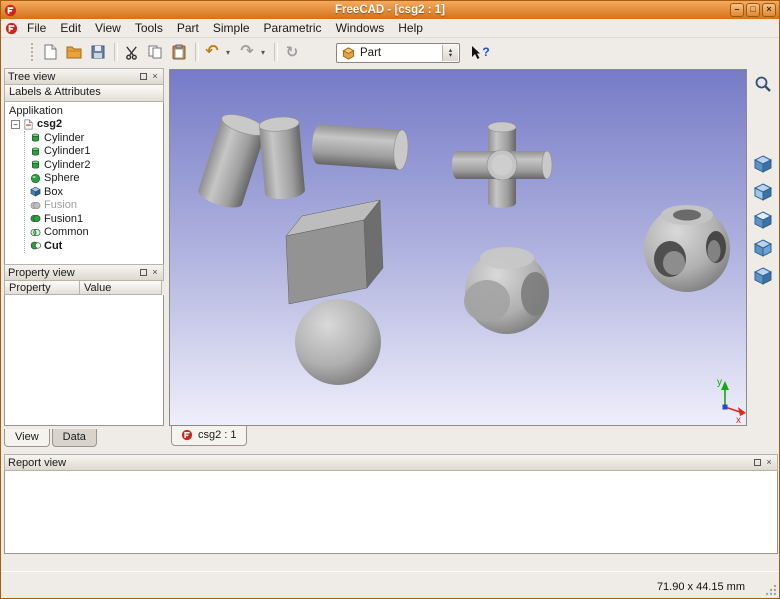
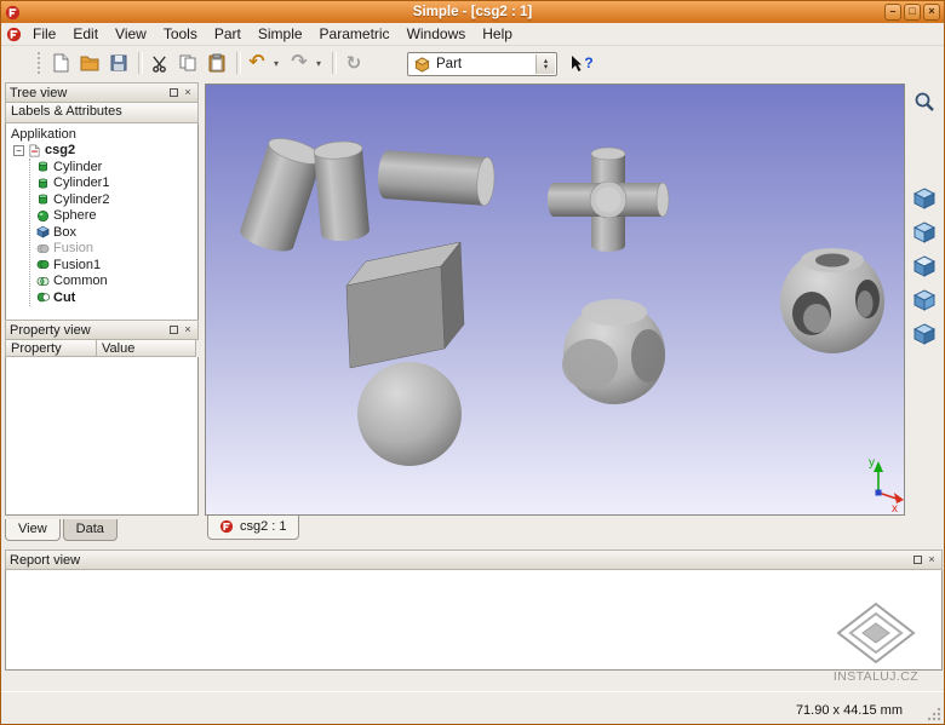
- FreeCAD - [csg2 : 1]
+ Simple - [csg2 : 1]
  –
  □
  ×
  File
  Edit
  View
  Tools
  Part
  Simple
  Parametric
  Windows
  Help
  ↶
  ▾
  ↷
  ▾
  ↻
  Part
  ?
  Tree view
  ×
  Labels & Attributes
  Applikation
  −
  csg2
  Cylinder
  Cylinder1
  Cylinder2
  Sphere
  Box
  Fusion
  Fusion1
  Common
  Cut
  Property view
  ×
  Property
  Value
  View
  Data
  y
  x
  csg2 : 1
  Report view
  ×
  71.90 x 44.15 mm
+ INSTALUJ.CZ
